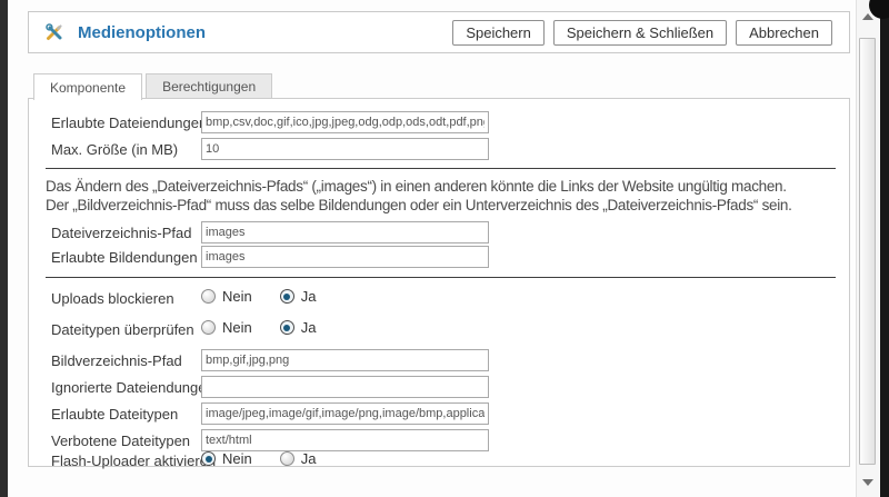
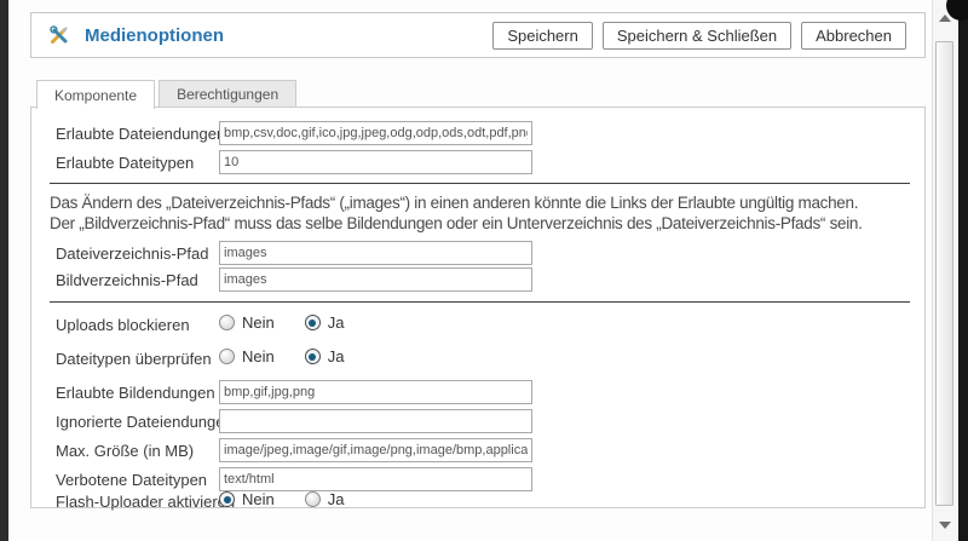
  Medienoptionen
  Speichern
  Speichern & Schließen
  Abbrechen
  Komponente
  Berechtigungen
  Erlaubte Dateiendunge
  bmp,csv,doc,gif,ico,jpg,jpeg,odg,odp,ods,odt,pdf,pn
- Max. Größe (in MB)
+ Erlaubte Dateitypen
  10
- Das Ändern des „Dateiverzeichnis-Pfads“ („images“) in einen anderen könnte die Links der Website ungültig machen.
+ Das Ändern des „Dateiverzeichnis-Pfads“ („images“) in einen anderen könnte die Links der Erlaubte ungültig machen.
  Der „Bildverzeichnis-Pfad“ muss das selbe Bildendungen oder ein Unterverzeichnis des „Dateiverzeichnis-Pfads“ sein.
  Dateiverzeichnis-Pfad
  images
- Erlaubte Bildendungen
+ Bildverzeichnis-Pfad
  images
  Uploads blockieren
  Nein
  Ja
  Dateitypen überprüfen
  Nein
  Ja
- Bildverzeichnis-Pfad
+ Erlaubte Bildendungen
  bmp,gif,jpg,png
  Ignorierte Dateiendung
- Erlaubte Dateitypen
+ Max. Größe (in MB)
  image/jpeg,image/gif,image/png,image/bmp,applica
  Verbotene Dateitypen
  text/html
  Flash-Uploader aktivier
  Nein
  Ja
